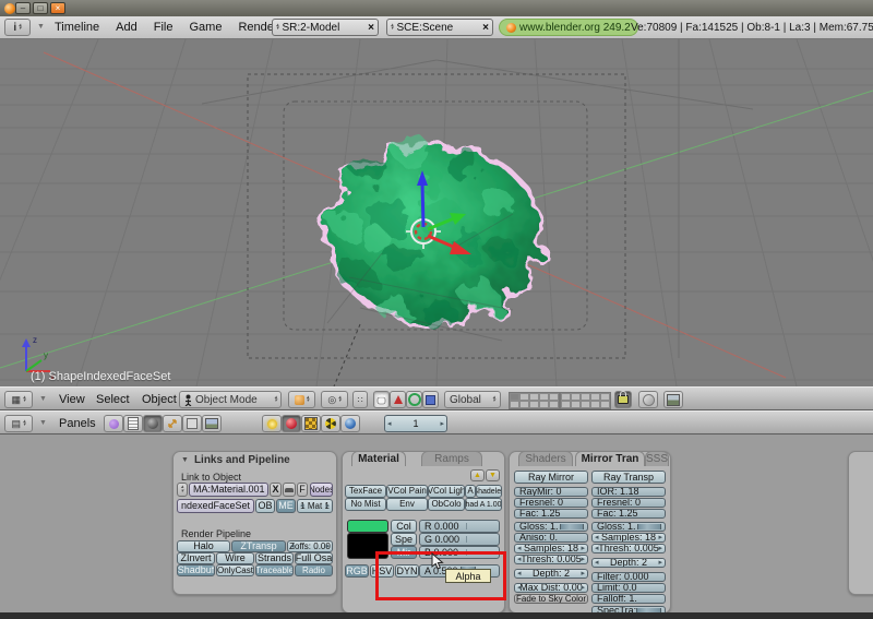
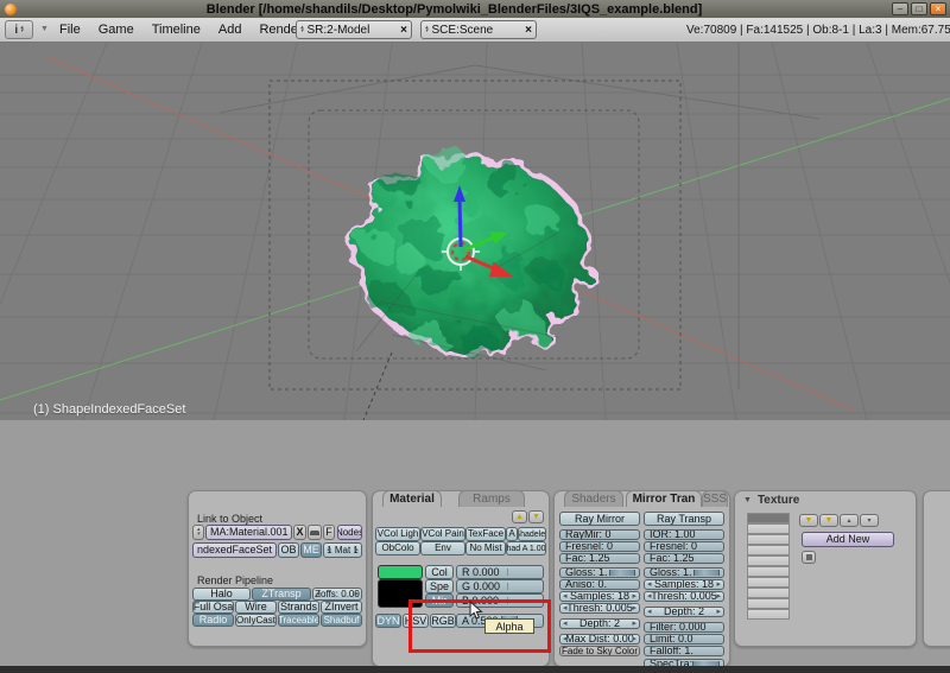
+ Blender [/home/shandils/Desktop/Pymolwiki_BlenderFiles/3IQS_example.blend]
  –
  □
  ×
  i
- Timeline
+ File
- Add
+ Game
- File
+ Timeline
- Game
+ Add
  Rende
  SR:2-Model
  ×
  SCE:Scene
  ×
- www.blender.org 249.2
  Ve:70809 | Fa:141525 | Ob:8-1 | La:3 | Mem:67.75
- z
- x
- y
  (1) ShapeIndexedFaceSet
- ▦
- View
- Select
- Object
- Object Mode
- ◎
- ∷
- Global
- ▤
- Panels
- 1
- Links and Pipeline
  Link to Object
  MA:Material.001
  X
  F
  Node
  ndexedFaceSet
  OB
  ME
  1 Mat 1
  Render Pipeline
  Halo
  ZTransp
  Zoffs: 0.00
- ZInvert
+ Full Osa
  Wire
  Strands
- Full Osa
+ ZInvert
- Shadbuf
+ Radio
  OnlyCast
  Traceable
- Radio
+ Shadbuf
  Material
  Ramps
- TexFace
+ VCol Ligh
  VCol Pain
- VCol Ligh
+ TexFace
  A
- No Mist
+ ObColo
  Env
- ObColo
+ No Mist
  Col
  Spe
  Mir
  R 0.000
  G 0.000
  B 0.000
- RGB
+ DYN
  HSV
- DYN
+ RGB
  Shaders
  Mirror Tran
  SSS
  Ray Mirror
  Ray Transp
  RayMir: 0
  Fresnel: 0
  Fac: 1.25
  Gloss: 1.
  Aniso: 0.
  Samples: 18
  Thresh: 0.005
  Depth: 2
  Max Dist: 0.00
  Fade to Sky Color
- IOR: 1.18
+ IOR: 1.00
  Fresnel: 0
  Fac: 1.25
  Gloss: 1.
  Samples: 18
  Thresh: 0.005
  Depth: 2
  Filter: 0.000
  Limit: 0.0
  Falloff: 1.
  SpecTra
+ Texture
+ Add New
  Alpha
